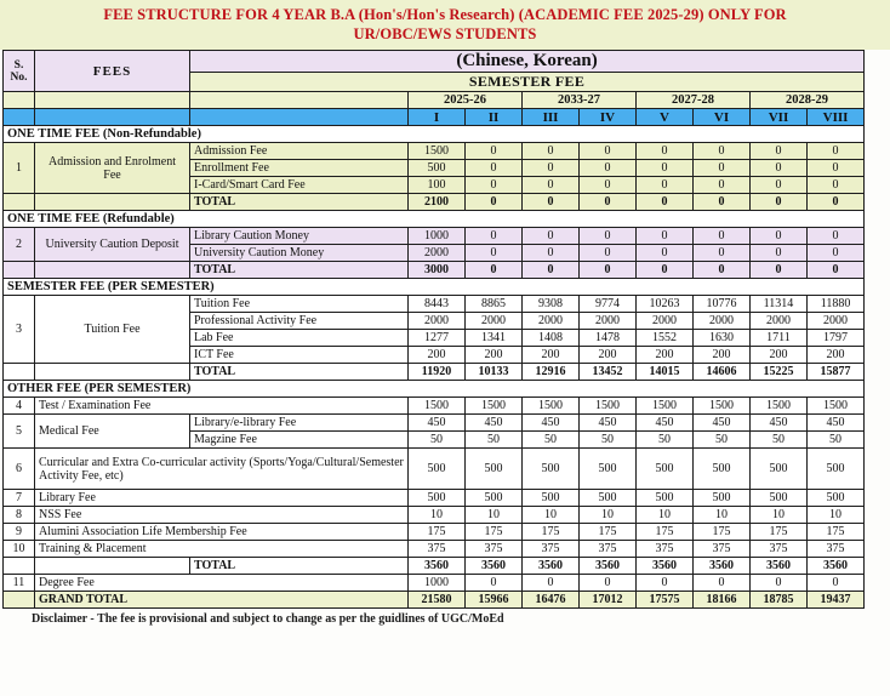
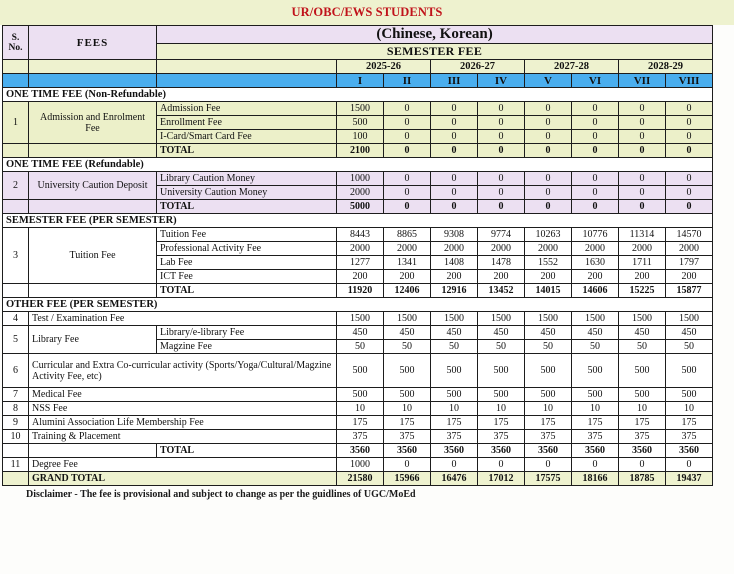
- FEE STRUCTURE FOR 4 YEAR B.A (Hon's/Hon's Research) (ACADEMIC FEE 2025-29) ONLY FOR
  UR/OBC/EWS STUDENTS
  S. No.	FEES	(Chinese, Korean)
  SEMESTER FEE
- 			2025-26	2033-27	2027-28	2028-29
+ 			2025-26	2026-27	2027-28	2028-29
  			I	II	III	IV	V	VI	VII	VIII
  ONE TIME FEE (Non-Refundable)
  1	Admission and Enrolment Fee	Admission Fee	1500	0	0	0	0	0	0	0
  Enrollment Fee	500	0	0	0	0	0	0	0
  I-Card/Smart Card Fee	100	0	0	0	0	0	0	0
  		TOTAL	2100	0	0	0	0	0	0	0
  ONE TIME FEE (Refundable)
  2	University Caution Deposit	Library Caution Money	1000	0	0	0	0	0	0	0
  University Caution Money	2000	0	0	0	0	0	0	0
- 		TOTAL	3000	0	0	0	0	0	0	0
+ 		TOTAL	5000	0	0	0	0	0	0	0
  SEMESTER FEE (PER SEMESTER)
- 3	Tuition Fee	Tuition Fee	8443	8865	9308	9774	10263	10776	11314	11880
+ 3	Tuition Fee	Tuition Fee	8443	8865	9308	9774	10263	10776	11314	14570
  Professional Activity Fee	2000	2000	2000	2000	2000	2000	2000	2000
  Lab Fee	1277	1341	1408	1478	1552	1630	1711	1797
  ICT Fee	200	200	200	200	200	200	200	200
- 		TOTAL	11920	10133	12916	13452	14015	14606	15225	15877
+ 		TOTAL	11920	12406	12916	13452	14015	14606	15225	15877
  OTHER FEE (PER SEMESTER)
  4	Test / Examination Fee	1500	1500	1500	1500	1500	1500	1500	1500
- 5	Medical Fee	Library/e-library Fee	450	450	450	450	450	450	450	450
+ 5	Library Fee	Library/e-library Fee	450	450	450	450	450	450	450	450
  Magzine Fee	50	50	50	50	50	50	50	50
- 6	Curricular and Extra Co-curricular activity (Sports/Yoga/Cultural/Semester Activity Fee, etc)	500	500	500	500	500	500	500	500
+ 6	Curricular and Extra Co-curricular activity (Sports/Yoga/Cultural/Magzine Activity Fee, etc)	500	500	500	500	500	500	500	500
- 7	Library Fee	500	500	500	500	500	500	500	500
+ 7	Medical Fee	500	500	500	500	500	500	500	500
  8	NSS Fee	10	10	10	10	10	10	10	10
  9	Alumini Association Life Membership Fee	175	175	175	175	175	175	175	175
  10	Training & Placement	375	375	375	375	375	375	375	375
  		TOTAL	3560	3560	3560	3560	3560	3560	3560	3560
  11	Degree Fee	1000	0	0	0	0	0	0	0
  	GRAND TOTAL	21580	15966	16476	17012	17575	18166	18785	19437
  Disclaimer - The fee is provisional and subject to change as per the guidlines of UGC/MoEd
